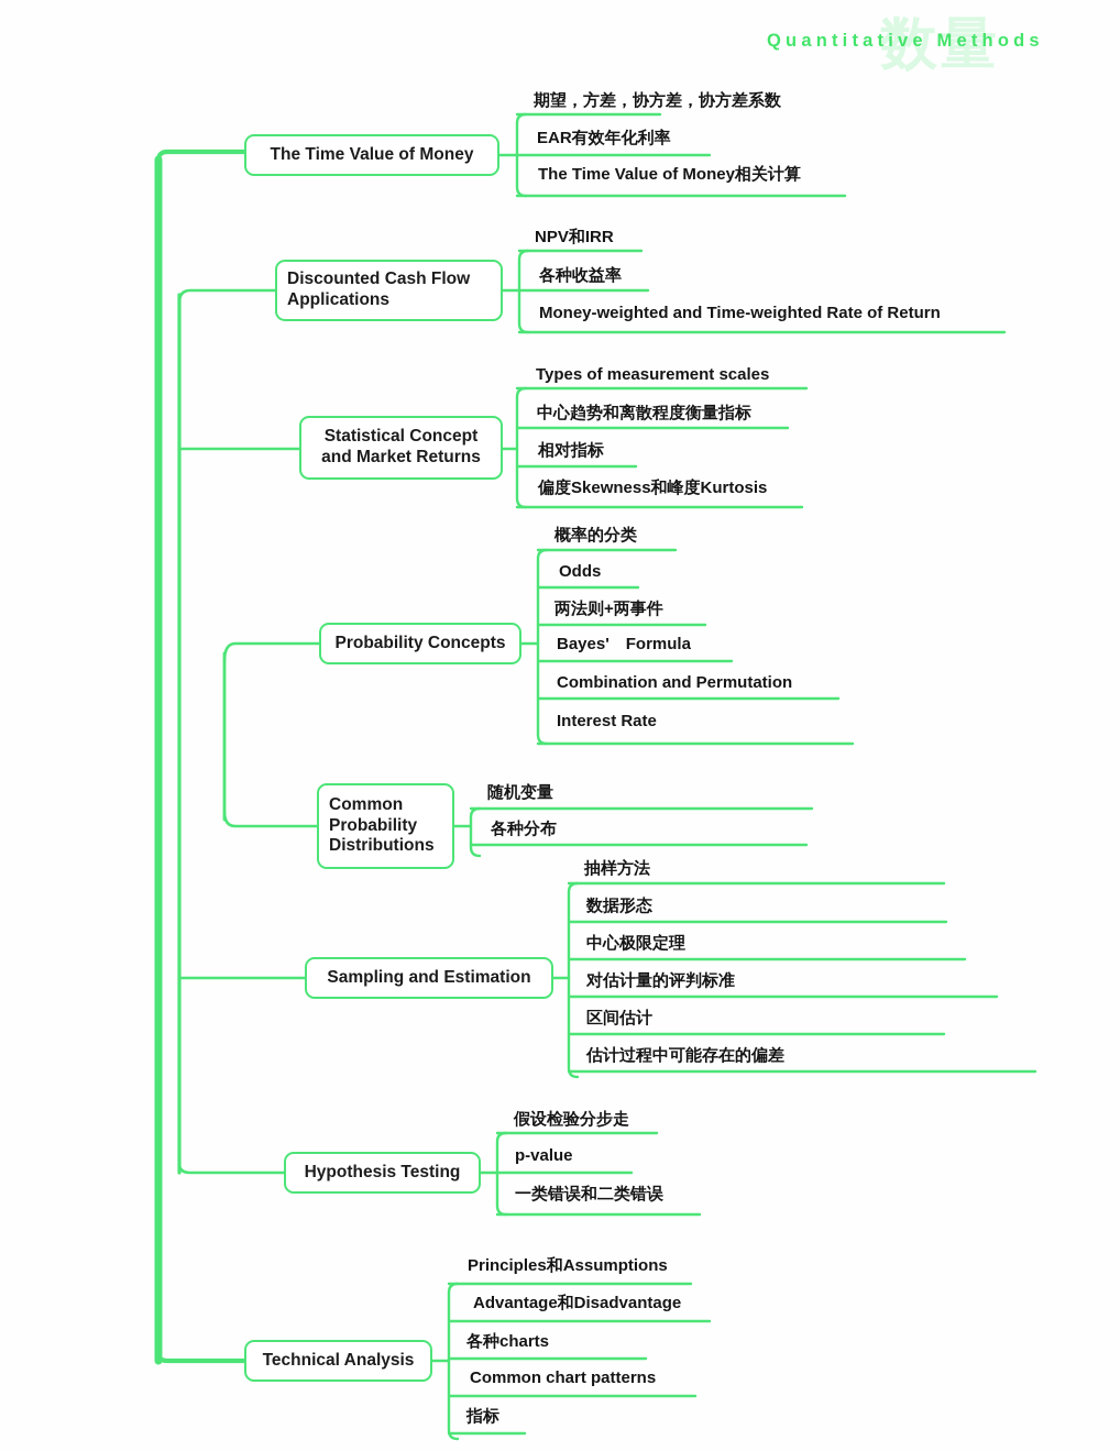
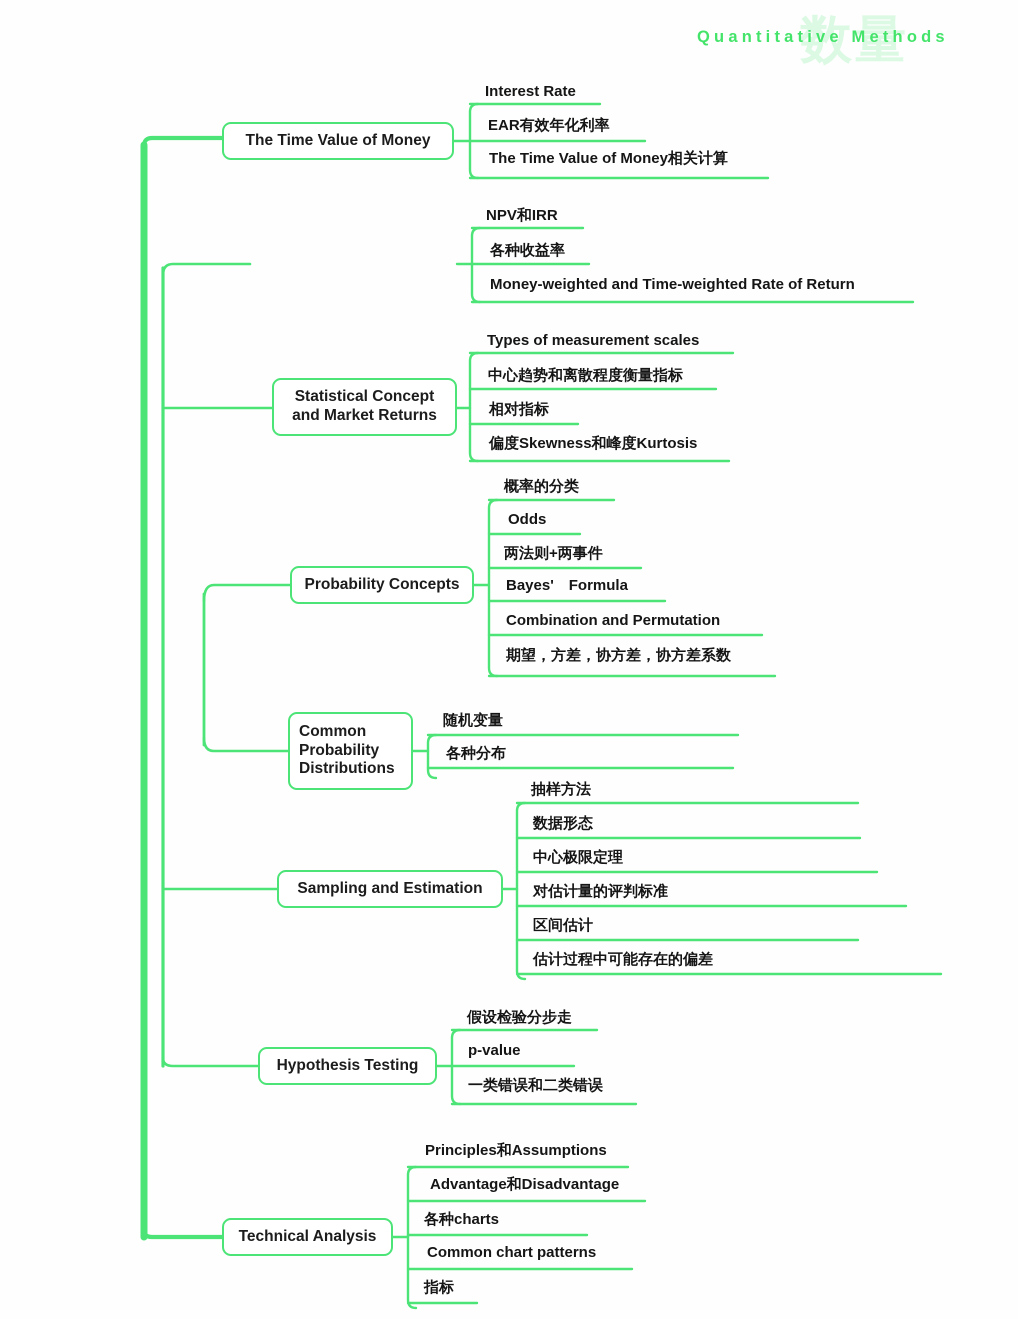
  数量
  Quantitative Methods
  The Time Value of Money
- Discounted Cash Flow
- Applications
  Statistical Concept
  and Market Returns
  Probability Concepts
  Common
  Probability
  Distributions
  Sampling and Estimation
  Hypothesis Testing
  Technical Analysis
- 期望，方差，协方差，协方差系数
+ Interest Rate
  EAR有效年化利率
  The Time Value of Money相关计算
  NPV和IRR
  各种收益率
  Money-weighted and Time-weighted Rate of Return
  Types of measurement scales
  中心趋势和离散程度衡量指标
  相对指标
  偏度Skewness和峰度Kurtosis
  概率的分类
  Odds
  两法则+两事件
  Bayes' Formula
  Combination and Permutation
- Interest Rate
+ 期望，方差，协方差，协方差系数
  随机变量
  各种分布
  抽样方法
  数据形态
  中心极限定理
  对估计量的评判标准
  区间估计
  估计过程中可能存在的偏差
  假设检验分步走
  p-value
  一类错误和二类错误
  Principles和Assumptions
  Advantage和Disadvantage
  各种charts
  Common chart patterns
  指标
